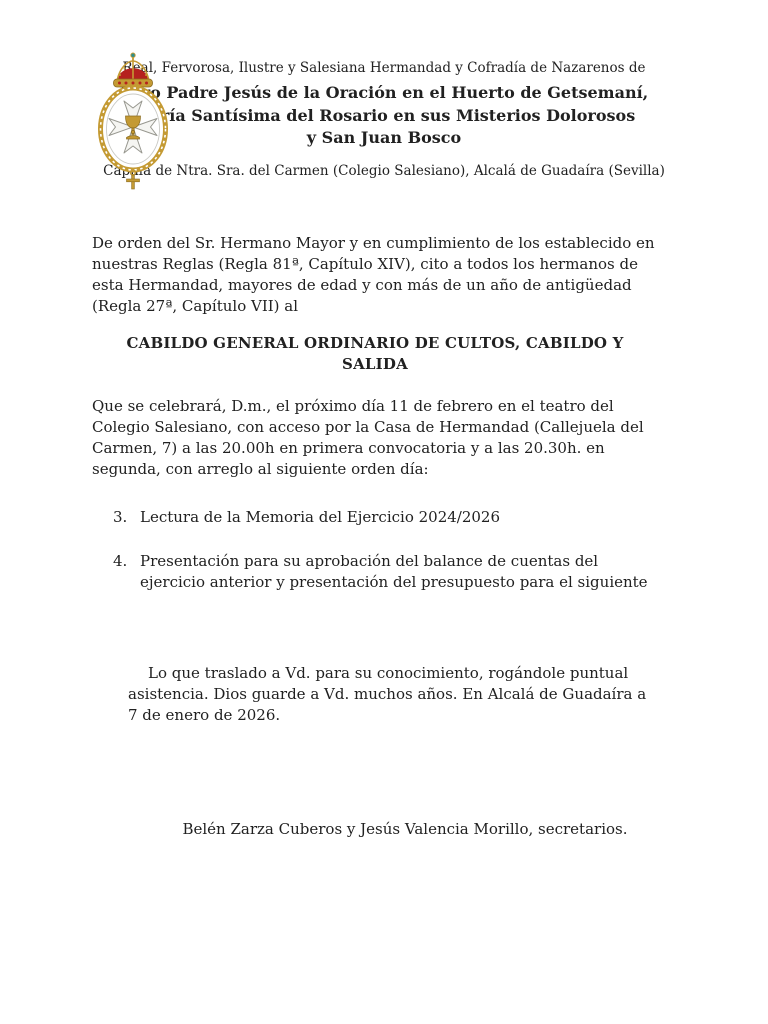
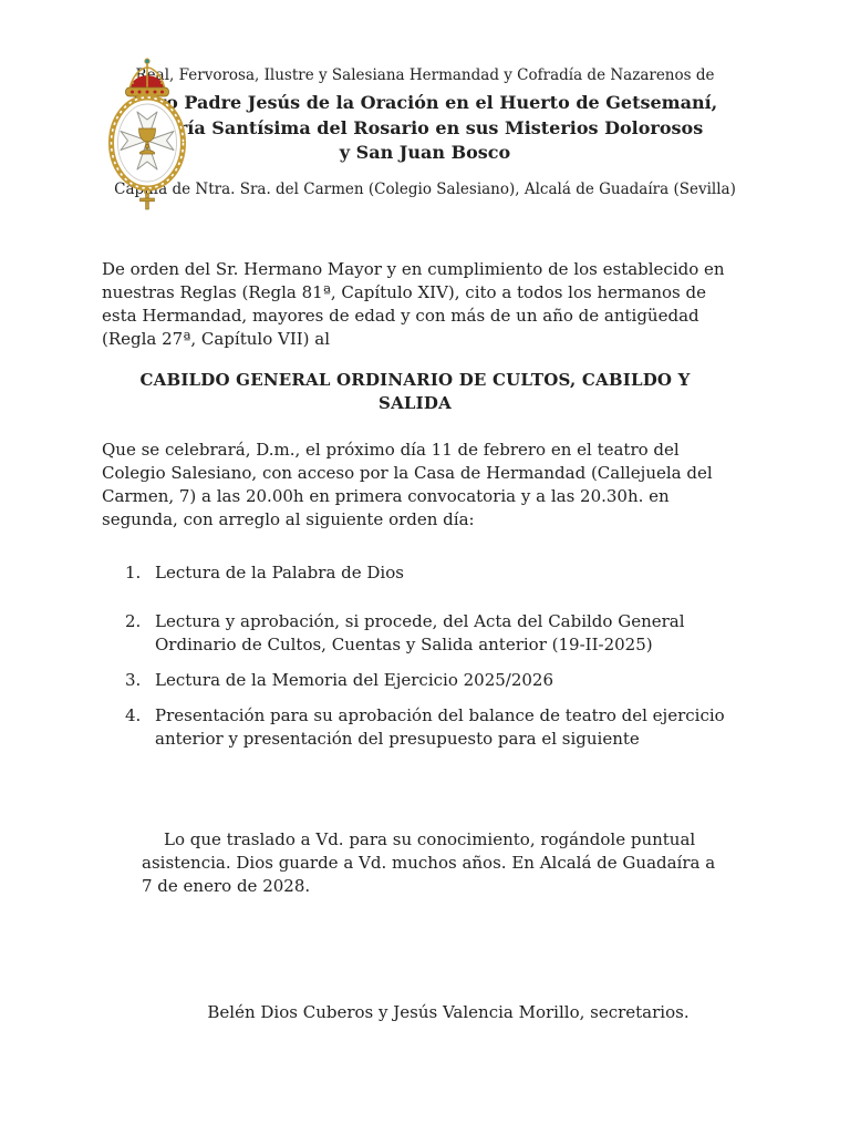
  Rel, Fervorosa, Ilustre y Salesiana Hermandad y Cofradía de Nazarenos de
  o Padre Jesús de la Oración en el Huerto de Getsemaní,
  ía Santísima del Rosario en sus Misterios Dolorosos
  y San Juan Bosco
  Caa de Ntra. Sra. del Carmen (Colegio Salesiano), Alcalá de Guadaíra (Sevilla)
  De orden del Sr. Hermano Mayor y en cumplimiento de los establecido en nuestras Reglas (Regla 81ª, Capítulo XIV), cito a todos los hermanos de esta Hermandad, mayores de edad y con más de un año de antigüedad (Regla 27ª, Capítulo VII) al
  CABILDO GENERAL ORDINARIO DE CULTOS, CABILDO Y SALIDA
  Que se celebrará, D.m., el próximo día 11 de febrero en el teatro del Colegio Salesiano, con acceso por la Casa de Hermandad (Callejuela del Carmen, 7) a las 20.00h en primera convocatoria y a las 20.30h. en segunda, con arreglo al siguiente orden día:
+ 1.
+ Lectura de la Palabra de Dios
+ 2.
+ Lectura y aprobación, si procede, del Acta del Cabildo General Ordinario de Cultos, Cuentas y Salida anterior (19-II-2025)
  3.
- Lectura de la Memoria del Ejercicio 2024/2026
+ Lectura de la Memoria del Ejercicio 2025/2026
  4.
- Presentación para su aprobación del balance de cuentas del ejercicio anterior y presentación del presupuesto para el siguiente
+ Presentación para su aprobación del balance de teatro del ejercicio anterior y presentación del presupuesto para el siguiente
- Lo que traslado a Vd. para su conocimiento, rogándole puntual asistencia. Dios guarde a Vd. muchos años. En Alcalá de Guadaíra a 7 de enero de 2026.
+ Lo que traslado a Vd. para su conocimiento, rogándole puntual asistencia. Dios guarde a Vd. muchos años. En Alcalá de Guadaíra a 7 de enero de 2028.
- Belén Zarza Cuberos y Jesús Valencia Morillo, secretarios.
+ Belén Dios Cuberos y Jesús Valencia Morillo, secretarios.
